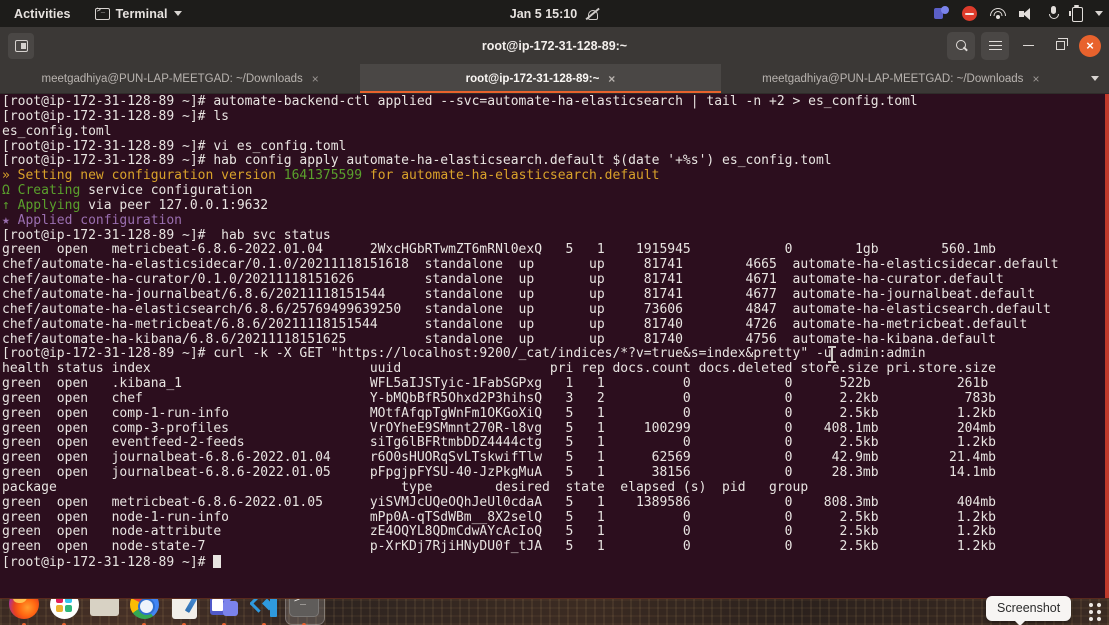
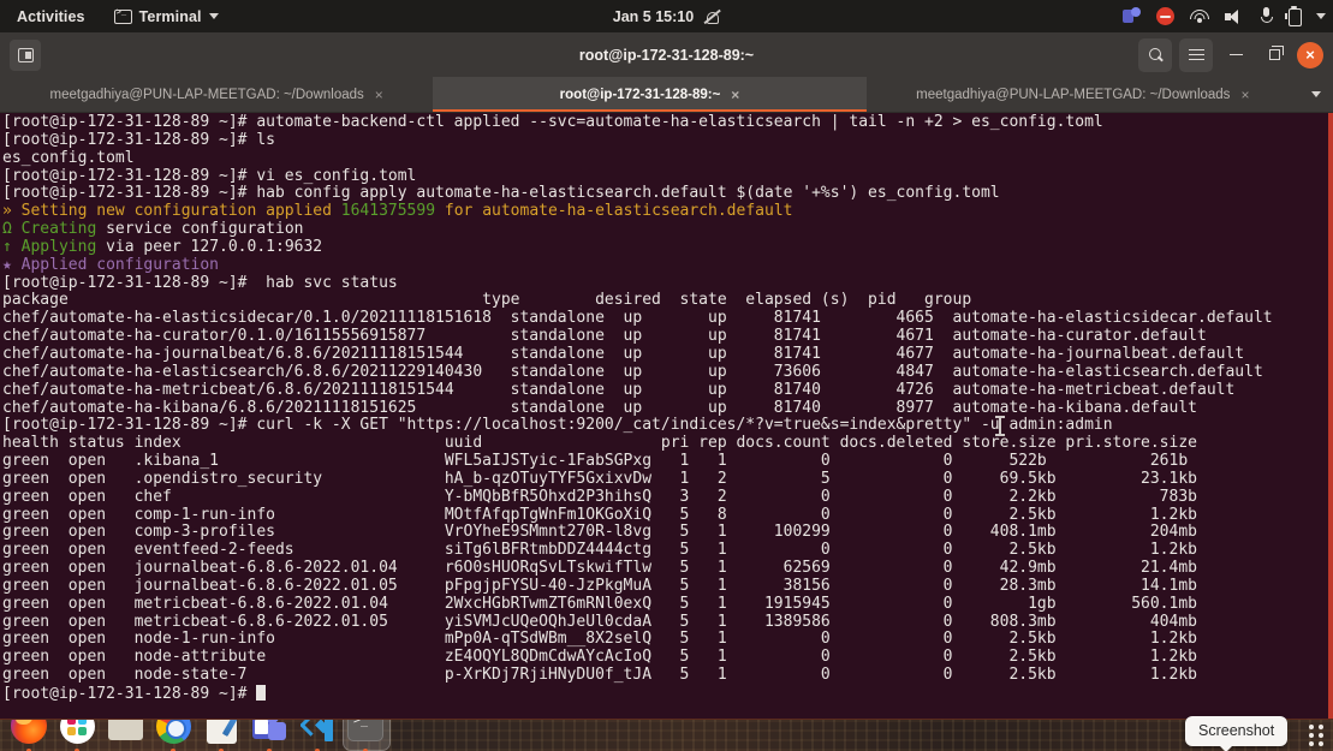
  Activities
  Terminal
  Jan 5 15:10
  root@ip-172-31-128-89:~
  ×
  meetgadhiya@PUN-LAP-MEETGAD: ~/Downloads
  ×
  root@ip-172-31-128-89:~
  ×
  meetgadhiya@PUN-LAP-MEETGAD: ~/Downloads
  ×
  [root@ip-172-31-128-89 ~]# automate-backend-ctl applied --svc=automate-ha-elasticsearch | tail -n +2 > es_config.toml
  [root@ip-172-31-128-89 ~]# ls
  es_config.toml
  [root@ip-172-31-128-89 ~]# vi es_config.toml
  [root@ip-172-31-128-89 ~]# hab config apply automate-ha-elasticsearch.default $(date '+%s') es_config.toml
- » Setting new configuration version 1641375599 for automate-ha-elasticsearch.default
+ » Setting new configuration applied 1641375599 for automate-ha-elasticsearch.default
  Ω Creating service configuration
  ↑ Applying via peer 127.0.0.1:9632
  ★ Applied configuration
  [root@ip-172-31-128-89 ~]# hab svc status
- green open metricbeat-6.8.6-2022.01.04 2WxcHGbRTwmZT6mRNl0exQ 5 1 1915945 0 1gb 560.1mb
+ package type desired state elapsed (s) pid group
  chef/automate-ha-elasticsidecar/0.1.0/20211118151618 standalone up up 81741 4665 automate-ha-elasticsidecar.default
- chef/automate-ha-curator/0.1.0/20211118151626 standalone up up 81741 4671 automate-ha-curator.default
+ chef/automate-ha-curator/0.1.0/16115556915877 standalone up up 81741 4671 automate-ha-curator.default
  chef/automate-ha-journalbeat/6.8.6/20211118151544 standalone up up 81741 4677 automate-ha-journalbeat.default
- chef/automate-ha-elasticsearch/6.8.6/25769499639250 standalone up up 73606 4847 automate-ha-elasticsearch.default
+ chef/automate-ha-elasticsearch/6.8.6/20211229140430 standalone up up 73606 4847 automate-ha-elasticsearch.default
  chef/automate-ha-metricbeat/6.8.6/20211118151544 standalone up up 81740 4726 automate-ha-metricbeat.default
- chef/automate-ha-kibana/6.8.6/20211118151625 standalone up up 81740 4756 automate-ha-kibana.default
+ chef/automate-ha-kibana/6.8.6/20211118151625 standalone up up 81740 8977 automate-ha-kibana.default
  [root@ip-172-31-128-89 ~]# curl -k -X GET "https://localhost:9200/_cat/indices/*?v=true&s=index&pretty" - admin:admin
  health status index uuid pri rep docs.count docs.deleted store.size pri.store.size
  green open .kibana_1 WFL5aIJSTyic-1FabSGPxg 1 1 0 0 522b 261b
+ green open .opendistro_security hA_b-qzOTuyTYF5GxixvDw 1 2 5 0 69.5kb 23.1kb
  green open chef Y-bMQbBfR5Ohxd2P3hihsQ 3 2 0 0 2.2kb 783b
- green open comp-1-run-info MOtfAfqpTgWnFm1OKGoXiQ 5 1 0 0 2.5kb 1.2kb
+ green open comp-1-run-info MOtfAfqpTgWnFm1OKGoXiQ 5 8 0 0 2.5kb 1.2kb
  green open comp-3-profiles VrOYheE9SMmnt270R-l8vg 5 1 100299 0 408.1mb 204mb
  green open eventfeed-2-feeds siTg6lBFRtmbDDZ4444ctg 5 1 0 0 2.5kb 1.2kb
  green open journalbeat-6.8.6-2022.01.04 r6O0sHUORqSvLTskwifTlw 5 1 62569 0 42.9mb 21.4mb
  green open journalbeat-6.8.6-2022.01.05 pFpgjpFYSU-40-JzPkgMuA 5 1 38156 0 28.3mb 14.1mb
- package type desired state elapsed (s) pid group
+ green open metricbeat-6.8.6-2022.01.04 2WxcHGbRTwmZT6mRNl0exQ 5 1 1915945 0 1gb 560.1mb
  green open metricbeat-6.8.6-2022.01.05 yiSVMJcUQeOQhJeUl0cdaA 5 1 1389586 0 808.3mb 404mb
  green open node-1-run-info mPp0A-qTSdWBm__8X2selQ 5 1 0 0 2.5kb 1.2kb
  green open node-attribute zE4OQYL8QDmCdwAYcAcIoQ 5 1 0 0 2.5kb 1.2kb
  green open node-state-7 p-XrKDj7RjiHNyDU0f_tJA 5 1 0 0 2.5kb 1.2kb
  [root@ip-172-31-128-89 ~]#
  Screenshot
